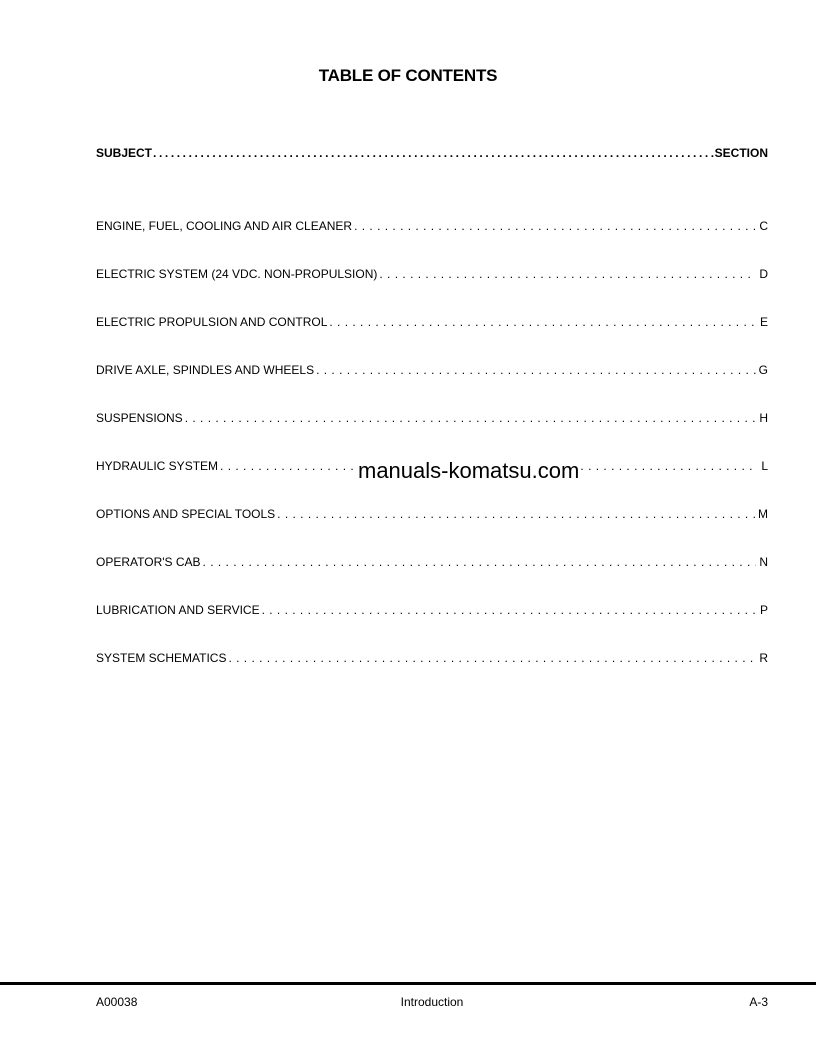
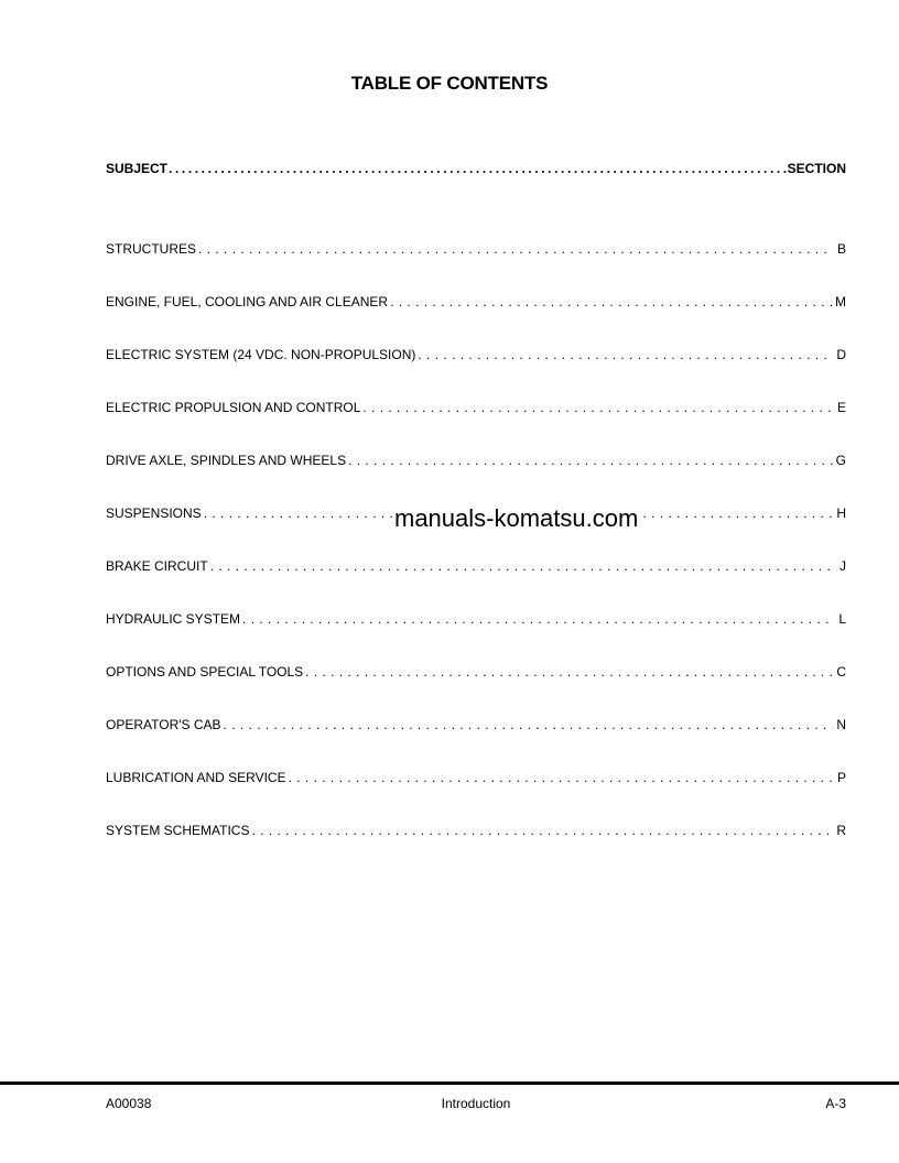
  TABLE OF CONTENTS
  SUBJECT
  SECTION
+ STRUCTURES
+ B
  ENGINE, FUEL, COOLING AND AIR CLEANER
- C
+ M
  ELECTRIC SYSTEM (24 VDC. NON-PROPULSION)
  D
  ELECTRIC PROPULSION AND CONTROL
  E
  DRIVE AXLE, SPINDLES AND WHEELS
  G
  SUSPENSIONS
  H
+ BRAKE CIRCUIT
+ J
  HYDRAULIC SYSTEM
  L
  OPTIONS AND SPECIAL TOOLS
- M
+ C
  OPERATOR'S CAB
  N
  LUBRICATION AND SERVICE
  P
  SYSTEM SCHEMATICS
  R
  manuals-komatsu.com
  Introduction
  A00038
  A-3
